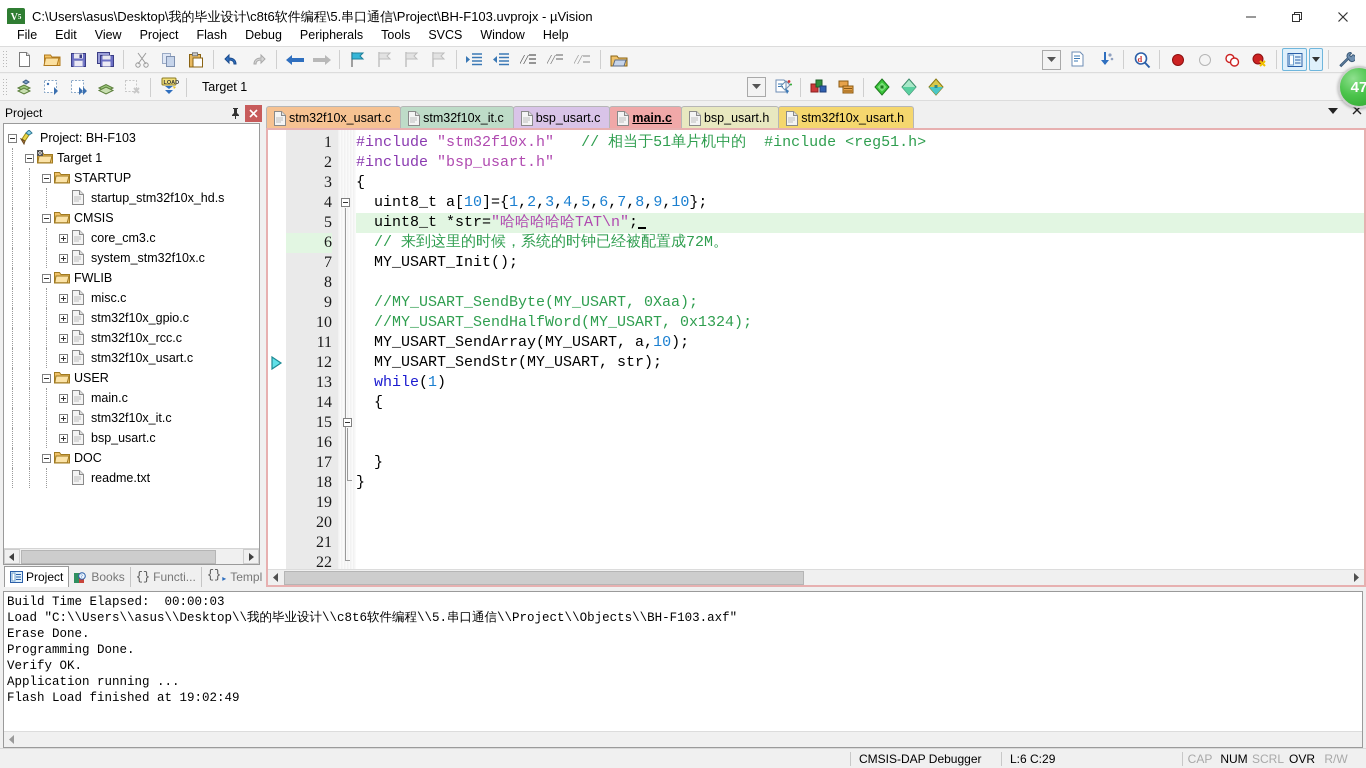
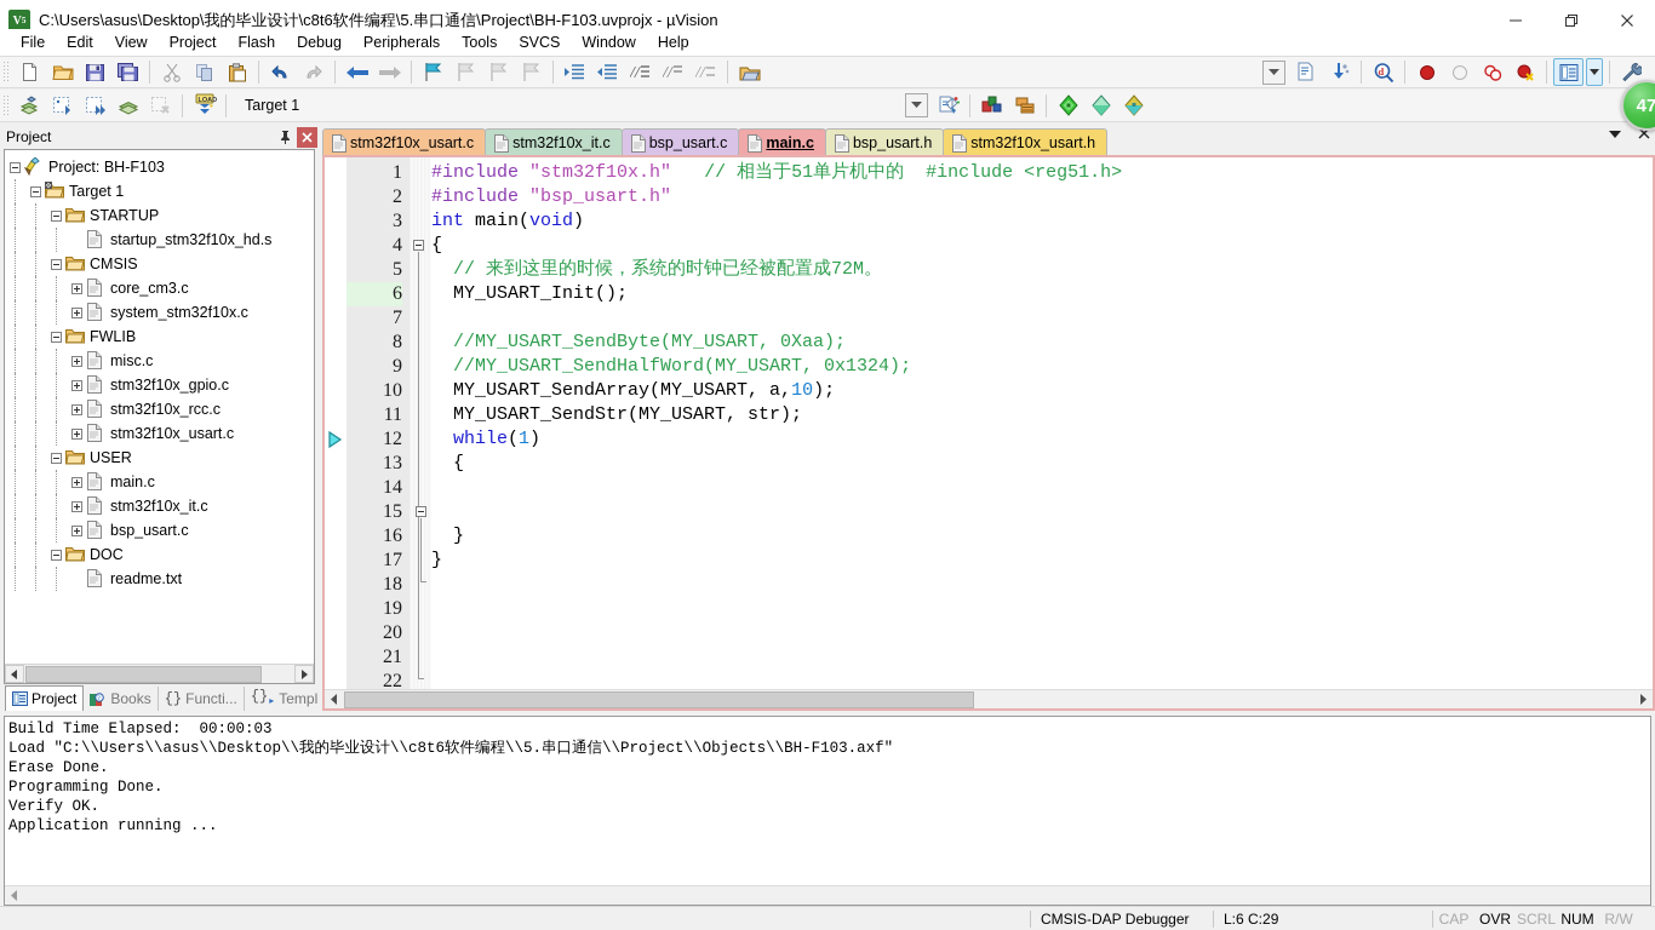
  V
  5
  C:\Users\asus\Desktop\我的毕业设计\c8t6软件编程\5.串口通信\Project\BH-F103.uvprojx - µVision
  File
  Edit
  View
  Project
  Flash
  Debug
  Peripherals
  Tools
  SVCS
  Window
  Help
  //
  //
  //
  d
  Target 1
  Project
  Project: BH-F103
  Target 1
  STARTUP
  startup_stm32f10x_hd.s
  CMSIS
  core_cm3.c
  system_stm32f10x.c
  FWLIB
  misc.c
  stm32f10x_gpio.c
  stm32f10x_rcc.c
  stm32f10x_usart.c
  USER
  main.c
  stm32f10x_it.c
  bsp_usart.c
  DOC
  readme.txt
  Project
  Books
  {}
  Functi...
  {}▸
  stm32f10x_usart.c
  stm32f10x_it.c
  bsp_usart.c
  main.c
  bsp_usart.h
  stm32f10x_usart.h
  1
  2
  3
  4
  5
  6
  7
  8
  9
  10
  11
  12
  13
  14
  15
  16
  17
  18
  19
  20
  21
  22
  #include "stm32f10x.h" // 相当于51单片机中的 #include <reg51.h>
  #include "bsp_usart.h"
+ int main(void)
  {
- uint8_t a[10]={1,2,3,4,5,6,7,8,9,10};
- uint8_t *str="哈哈哈哈哈TAT\n";
  // 来到这里的时候，系统的时钟已经被配置成72M。
  MY_USART_Init();
  //MY_USART_SendByte(MY_USART, 0Xaa);
  //MY_USART_SendHalfWord(MY_USART, 0x1324);
  MY_USART_SendArray(MY_USART, a,10);
  MY_USART_SendStr(MY_USART, str);
  while(1)
  {
  }
  }
  Build Time Elapsed: 00:00:03
  Load "C:\\Users\\asus\\Desktop\\我的毕业设计\\c8t6软件编程\\5.串口通信\\Project\\Objects\\BH-F103.axf"
  Erase Done.
  Programming Done.
  Verify OK.
  Application running ...
- Flash Load finished at 19:02:49
  CMSIS-DAP Debugger
  L:6 C:29
  CAP
- NUM
+ OVR
  SCRL
- OVR
+ NUM
  R/W
  47
